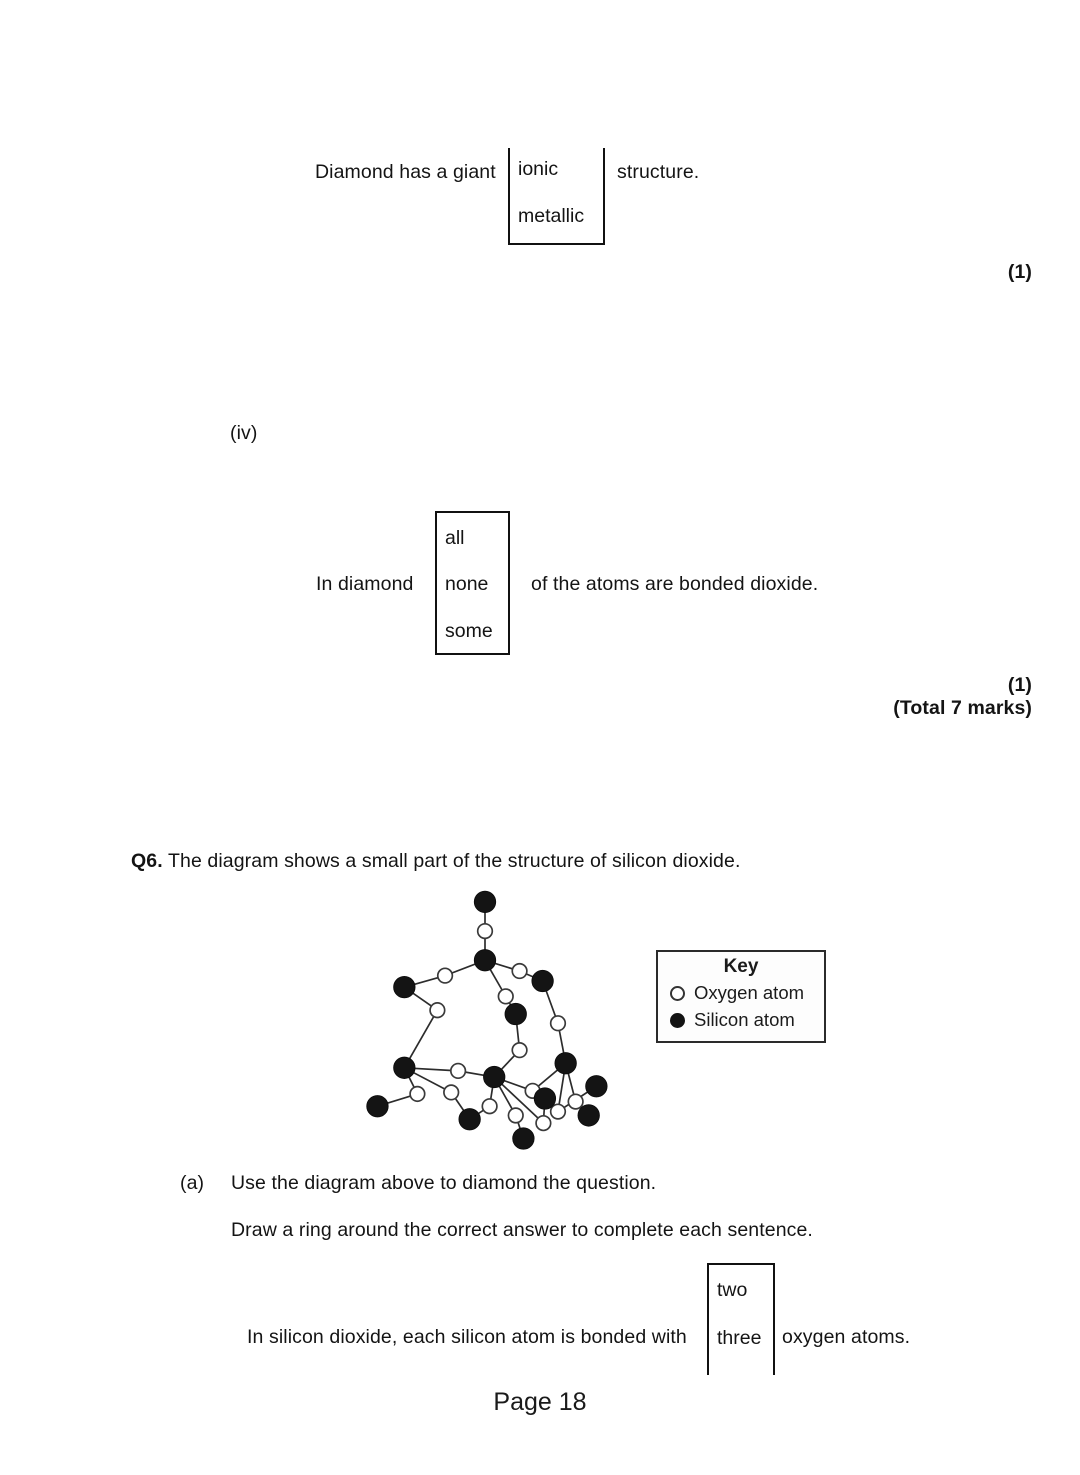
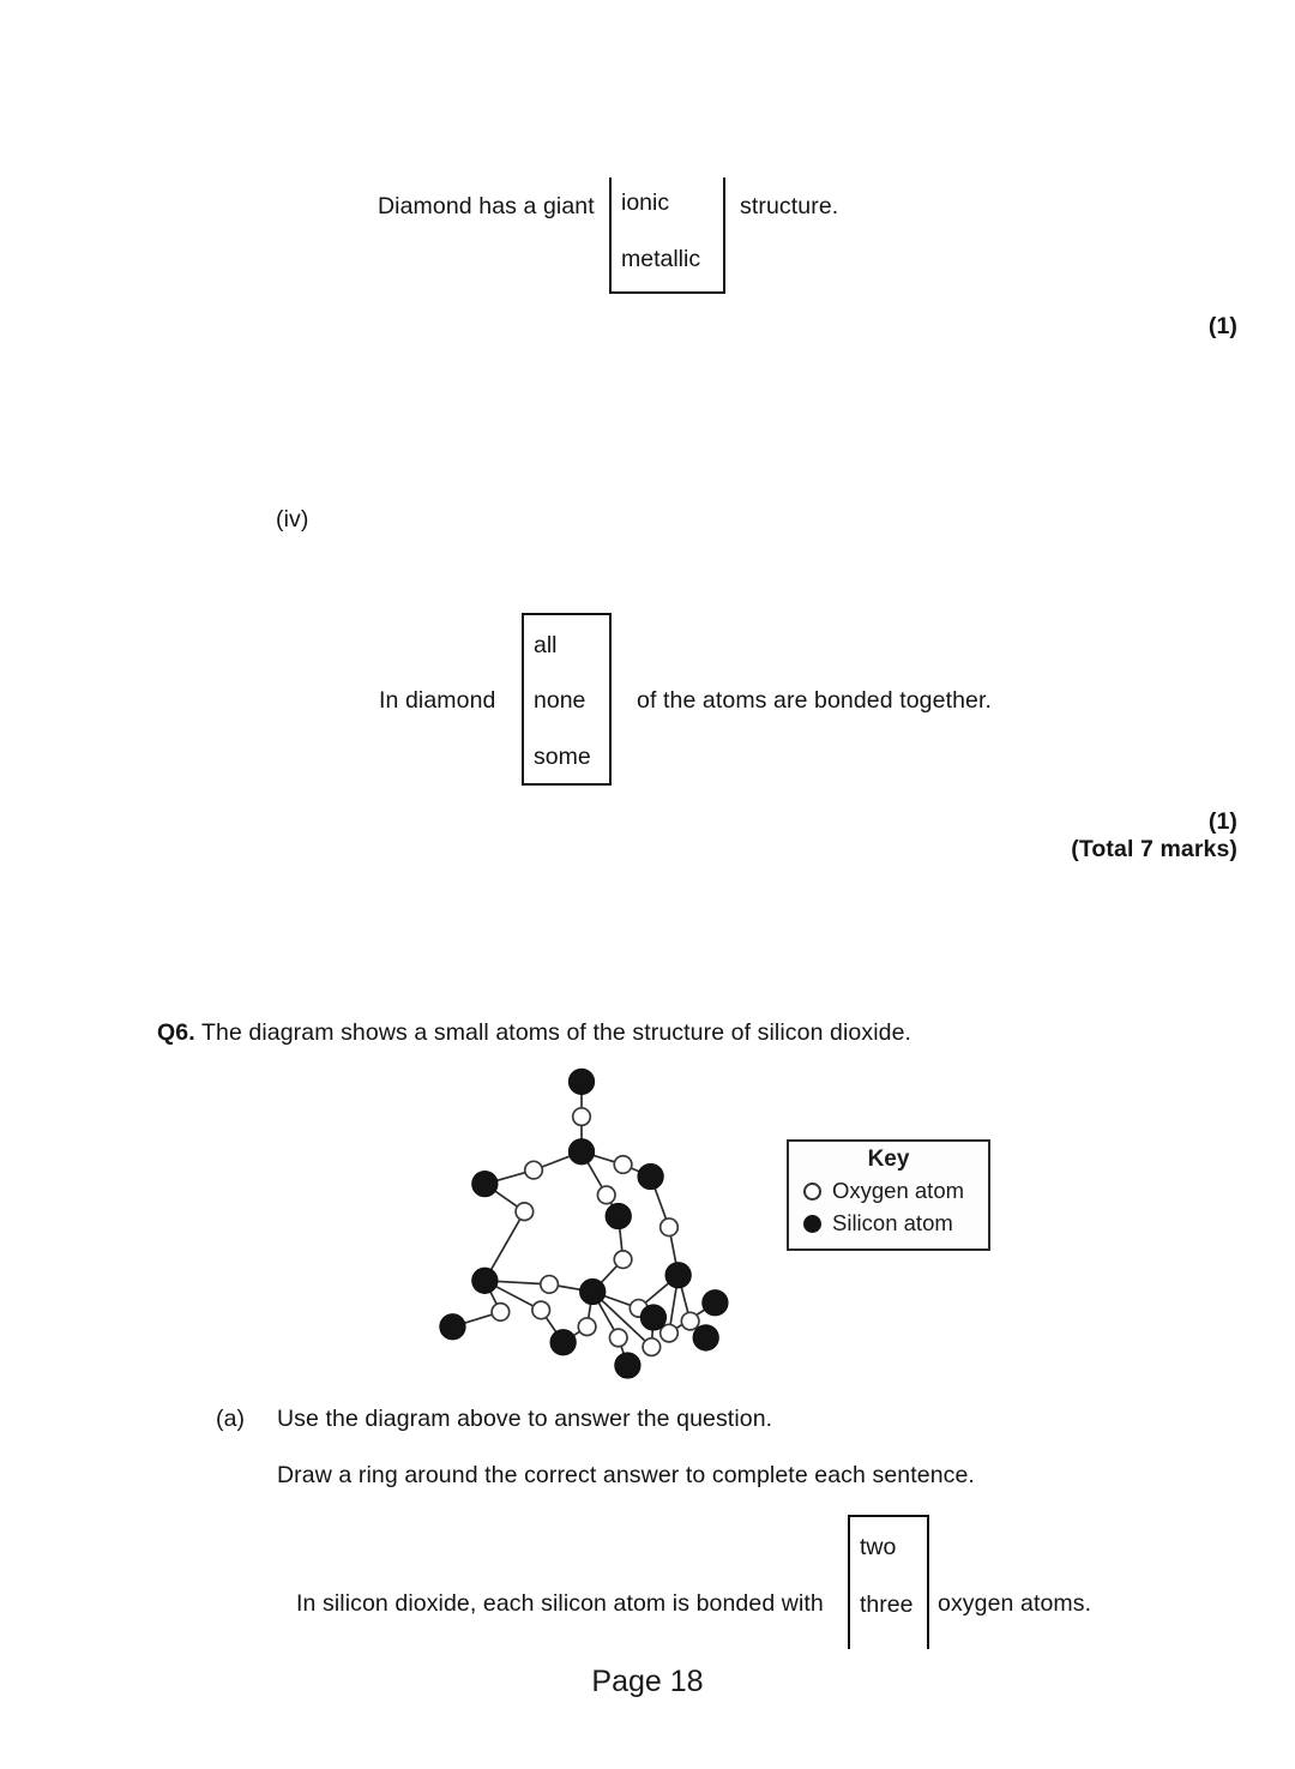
  Diamond has a giant
  ionic
  metallic
  structure.
  (1)
  (iv)
  In diamond
  all
  none
  some
- of the atoms are bonded dioxide.
+ of the atoms are bonded together.
  (1)
  (Total 7 marks)
  Q6.
- The diagram shows a small part of the structure of silicon dioxide.
+ The diagram shows a small atoms of the structure of silicon dioxide.
  Key
  Oxygen atom
  Silicon atom
  (a)
- Use the diagram above to diamond the question.
+ Use the diagram above to answer the question.
  Draw a ring around the correct answer to complete each sentence.
  In silicon dioxide, each silicon atom is bonded with
  two
  three
  oxygen atoms.
  Page 18
